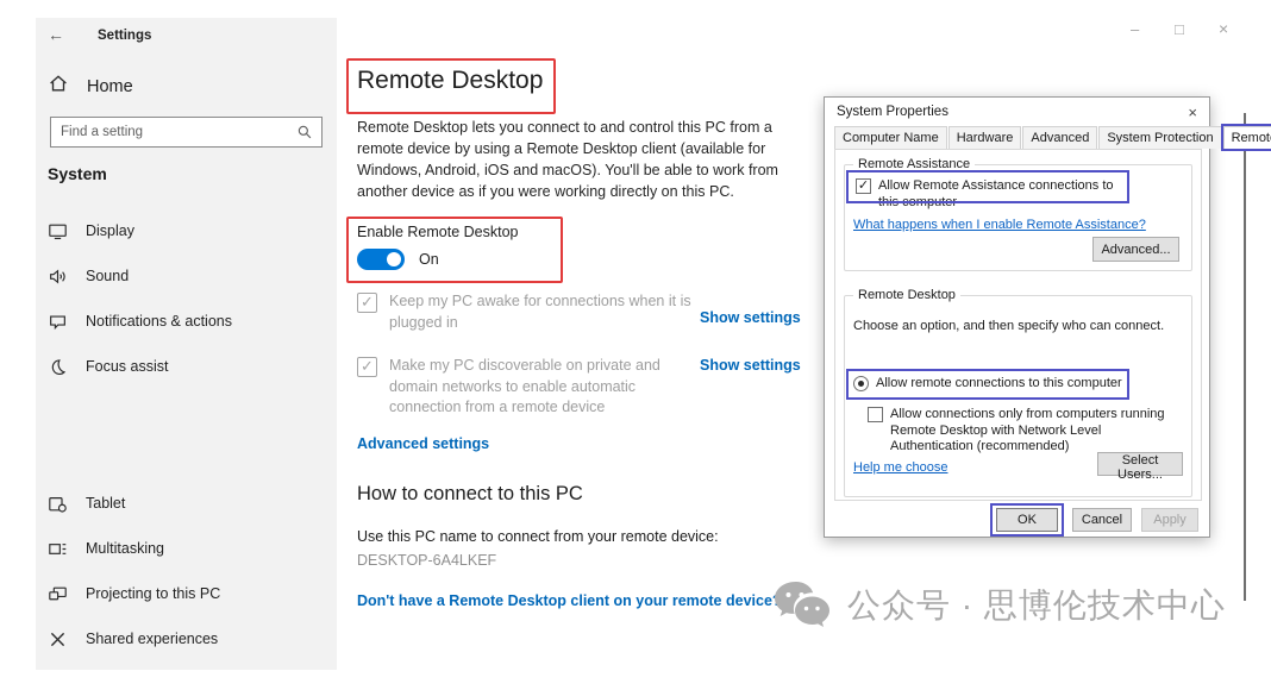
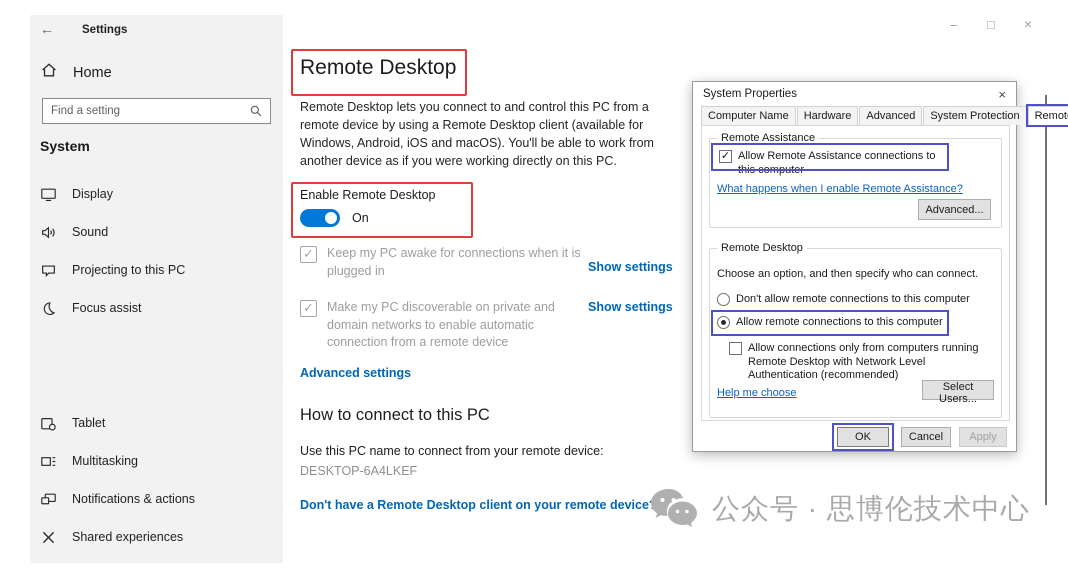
  –
  □
  ×
  ←
  Settings
  Home
  Find a setting
  System
  Display
  Sound
- Notifications & actions
+ Projecting to this PC
  Focus assist
  Tablet
  Multitasking
- Projecting to this PC
+ Notifications & actions
  Shared experiences
  Remote Desktop
  Remote Desktop lets you connect to and control this PC from a remote device by using a Remote Desktop client (available for Windows, Android, iOS and macOS). You'll be able to work from another device as if you were working directly on this PC.
  Enable Remote Desktop
  On
  ✓
  Keep my PC awake for connections when it is plugged in
  Show settings
  ✓
  Make my PC discoverable on private and domain networks to enable automatic connection from a remote device
  Show settings
  Advanced settings
  How to connect to this PC
  Use this PC name to connect from your remote device:
  DESKTOP-6A4LKEF
  Don't have a Remote Desktop client on your remote device
  System Properties
  ×
  Computer Name
  Hardware
  Advanced
  System Protection
  Remot
  Remote Assistance
  ✓
  Allow Remote Assistance connections to this computer
  What happens when I enable Remote Assistance?
  Advanced...
  Remote Desktop
  Choose an option, and then specify who can connect.
+ Don't allow remote connections to this computer
  Allow remote connections to this computer
  Allow connections only from computers running Remote Desktop with Network Level Authentication (recommended)
  Help me choose
  Select Users...
  OK
  Cancel
  Apply
  公众号 · 思博伦技术中心
